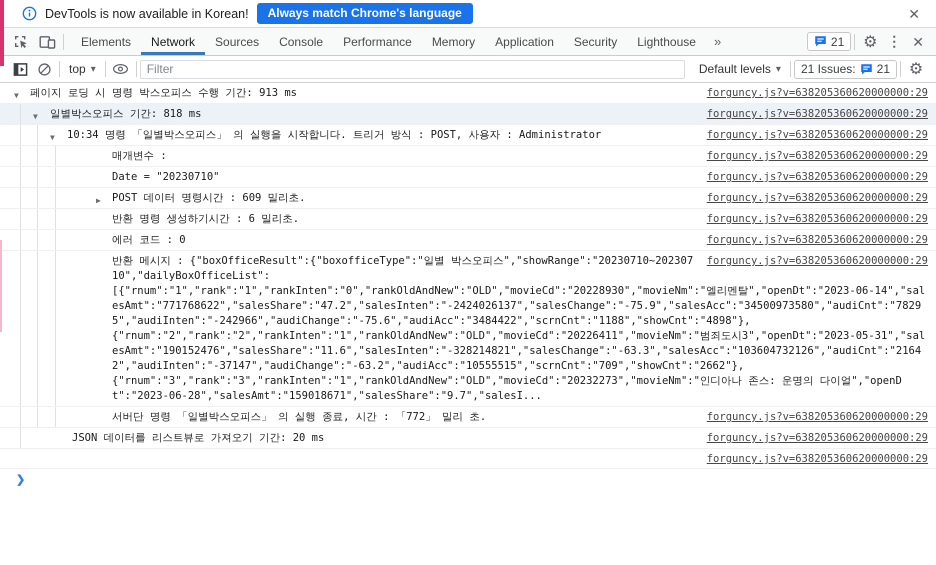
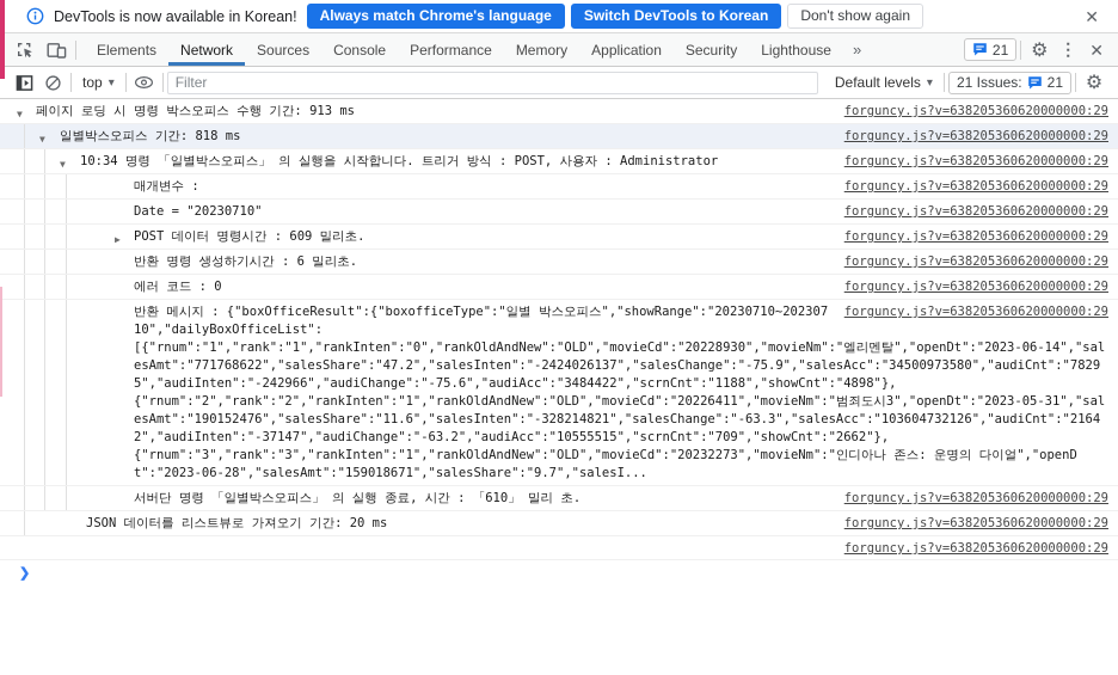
  DevTools is now available in Korean!
  Always match Chrome's language
+ Switch DevTools to Korean
+ Don't show again
  Elements
  Network
  Sources
  Console
  Performance
  Memory
  Application
  Security
  Lighthouse
  »
  21
  top
  Filter
  Default levels
  21 Issues:
  21
  forguncy.js?v=638205360620000000:29
  페이지 로딩 시 명령 박스오피스 수행 기간: 913 ms
  forguncy.js?v=638205360620000000:29
  일별박스오피스 기간: 818 ms
  forguncy.js?v=638205360620000000:29
  10:34 명령 「일별박스오피스」 의 실행을 시작합니다. 트리거 방식 : POST, 사용자 : Administrator
  forguncy.js?v=638205360620000000:29
  매개변수 :
  forguncy.js?v=638205360620000000:29
  Date = "20230710"
  forguncy.js?v=638205360620000000:29
  POST 데이터 명령시간 : 609 밀리초.
  forguncy.js?v=638205360620000000:29
  반환 명령 생성하기시간 : 6 밀리초.
  forguncy.js?v=638205360620000000:29
  에러 코드 : 0
  forguncy.js?v=638205360620000000:29
  반환 메시지 : {"boxOfficeResult":{"boxofficeType":"일별 박스오피스","showRange":"20230710~20230710","dailyBoxOfficeList":
  [{"rnum":"1","rank":"1","rankInten":"0","rankOldAndNew":"OLD","movieCd":"20228930","movieNm":"엘리멘탈","openDt":"2023-06-14","salesAmt":"771768622","salesShare":"47.2","salesInten":"-2424026137","salesChange":"-75.9","salesAcc":"34500973580","audiCnt":"78295","audiInten":"-242966","audiChange":"-75.6","audiAcc":"3484422","scrnCnt":"1188","showCnt":"4898"},
  {"rnum":"2","rank":"2","rankInten":"1","rankOldAndNew":"OLD","movieCd":"20226411","movieNm":"범죄도시3","openDt":"2023-05-31","salesAmt":"190152476","salesShare":"11.6","salesInten":"-328214821","salesChange":"-63.3","salesAcc":"103604732126","audiCnt":"21642","audiInten":"-37147","audiChange":"-63.2","audiAcc":"10555515","scrnCnt":"709","showCnt":"2662"},
  {"rnum":"3","rank":"3","rankInten":"1","rankOldAndNew":"OLD","movieCd":"20232273","movieNm":"인디아나 존스: 운명의 다이얼","openDt":"2023-06-28","salesAmt":"159018671","salesShare":"9.7","salesI...
  forguncy.js?v=638205360620000000:29
- 서버단 명령 「일별박스오피스」 의 실행 종료, 시간 : 「772」 밀리 초.
+ 서버단 명령 「일별박스오피스」 의 실행 종료, 시간 : 「610」 밀리 초.
  forguncy.js?v=638205360620000000:29
  JSON 데이터를 리스트뷰로 가져오기 기간: 20 ms
  forguncy.js?v=638205360620000000:29
